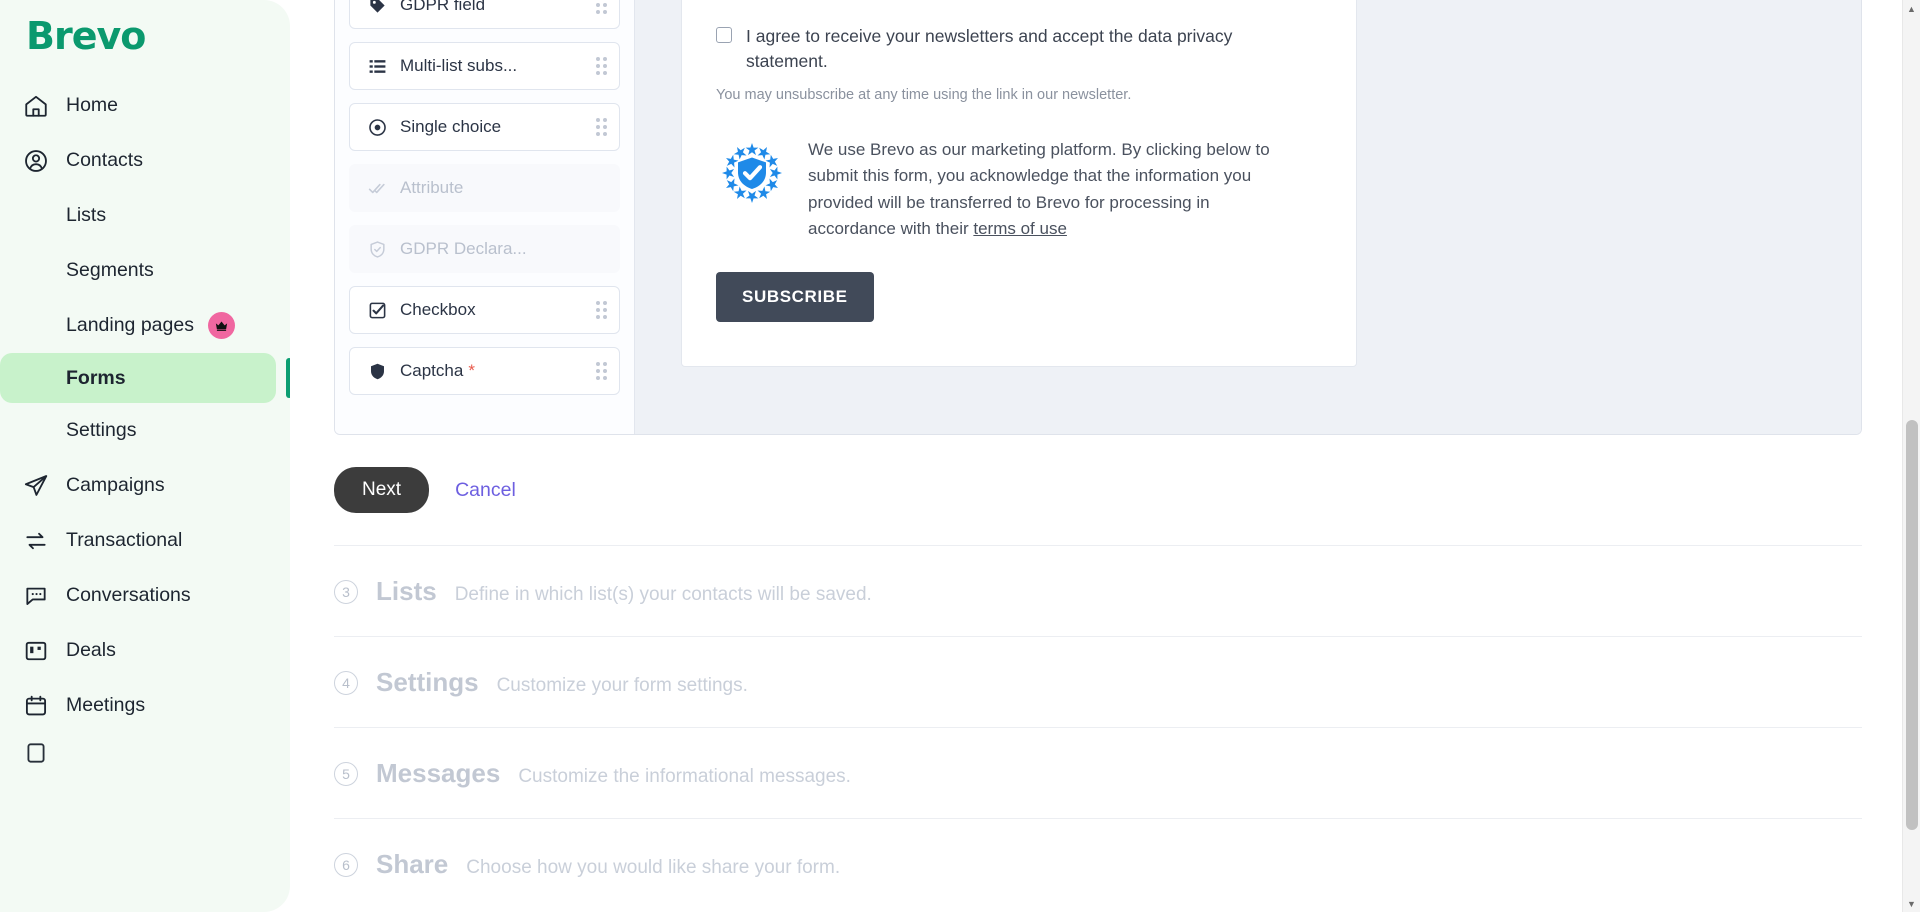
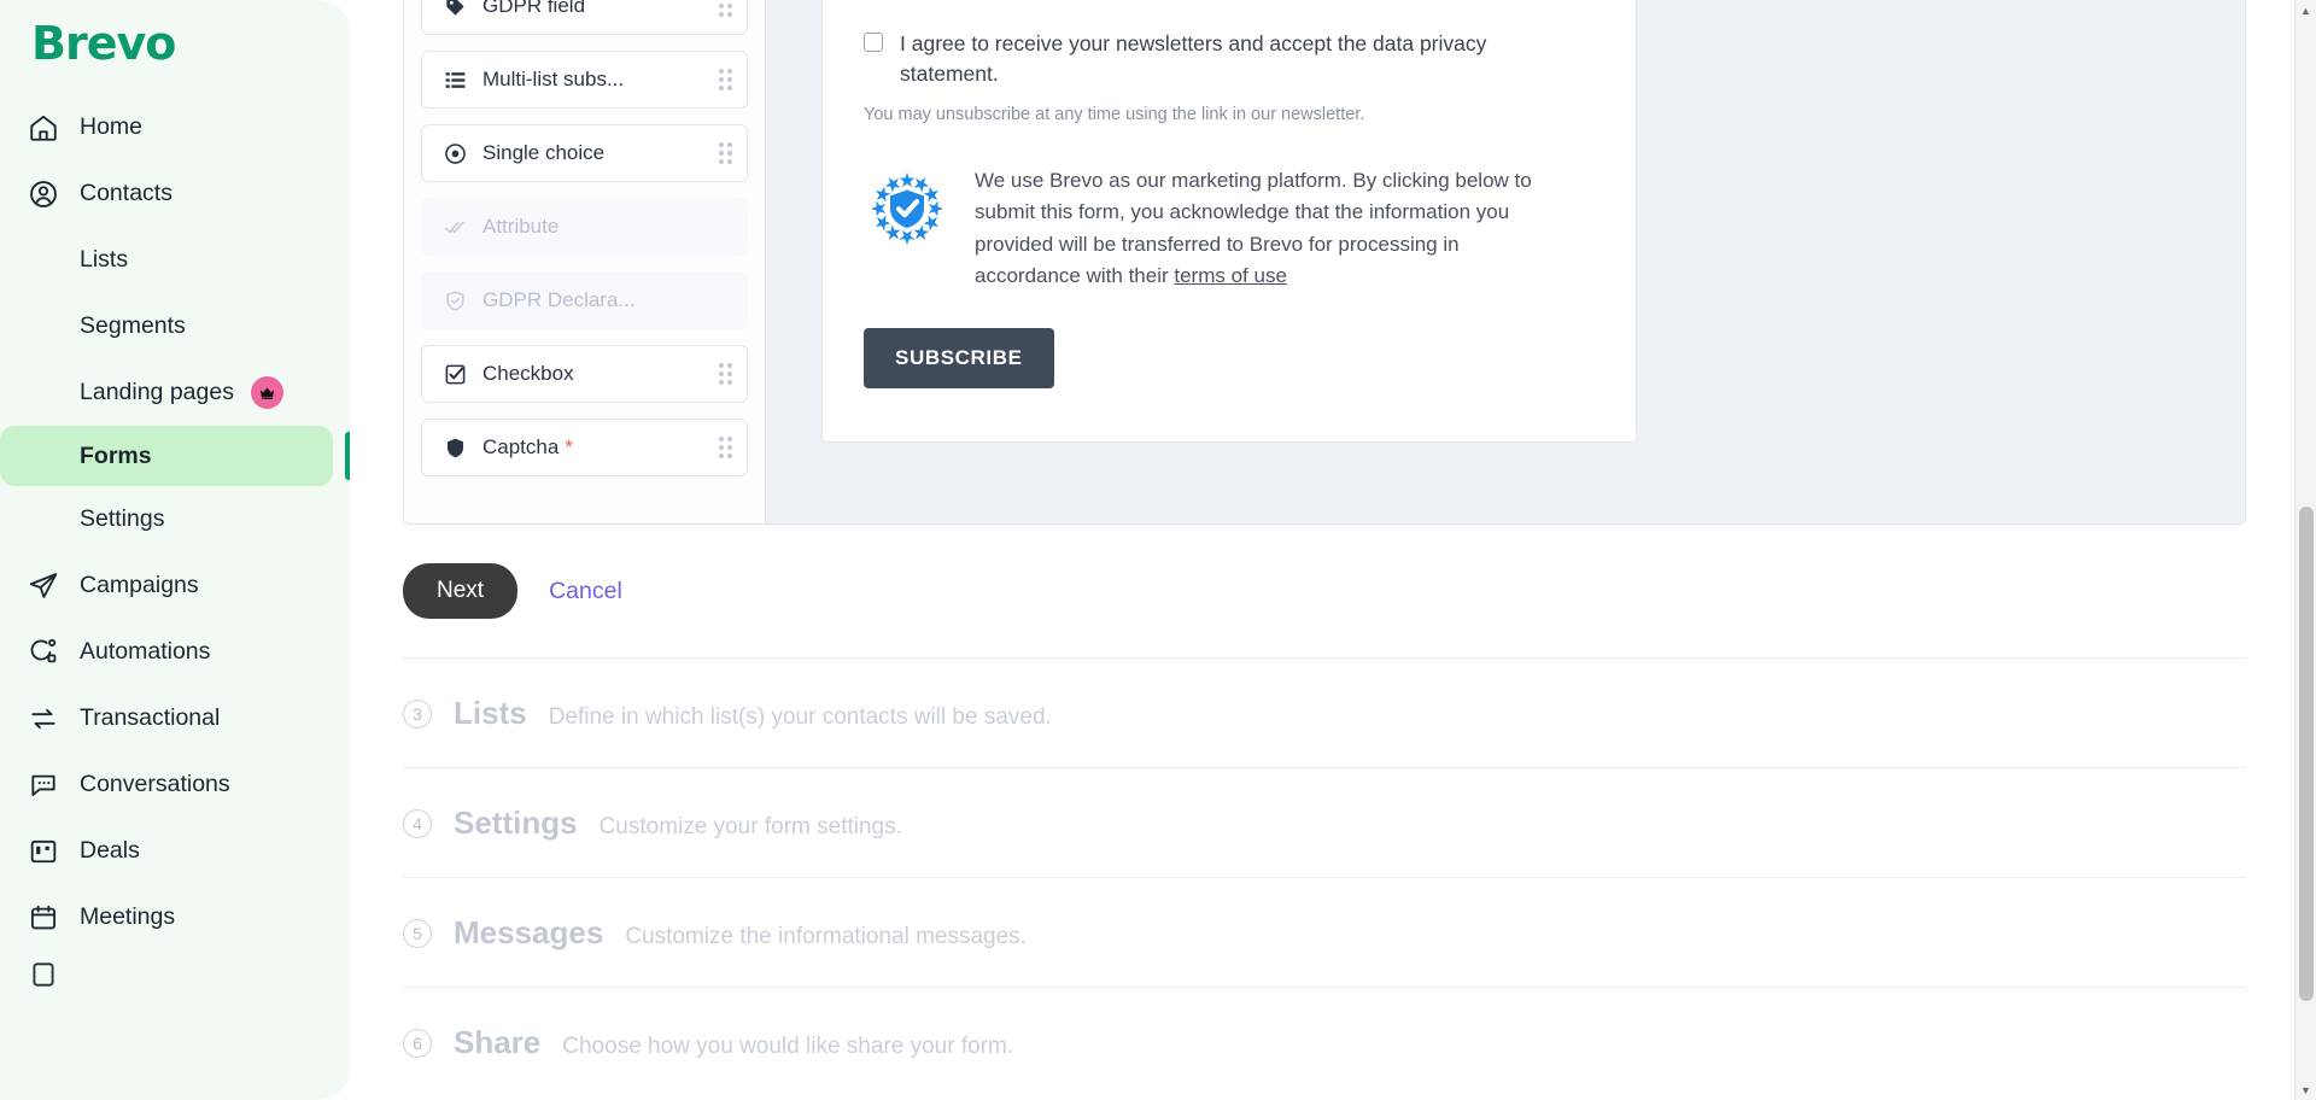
  Brevo
  Home
  Contacts
  Lists
  Segments
  Landing pages
  Forms
  Settings
  Campaigns
+ Automations
  Transactional
  Conversations
  Deals
  Meetings
  GDPR field
  Multi-list subs...
  Single choice
  Attribute
  GDPR Declara...
  Checkbox
  Captcha *
  I agree to receive your newsletters and accept the data privacy statement.
  You may unsubscribe at any time using the link in our newsletter.
  We use Brevo as our marketing platform. By clicking below to submit this form, you acknowledge that the information you provided will be transferred to Brevo for processing in accordance with their terms of use
  SUBSCRIBE
  Next
  Cancel
  3
  Lists
  Define in which list(s) your contacts will be saved.
  4
  Settings
  Customize your form settings.
  5
  Messages
  Customize the informational messages.
  6
  Share
  Choose how you would like share your form.
  ▲
  ▼
